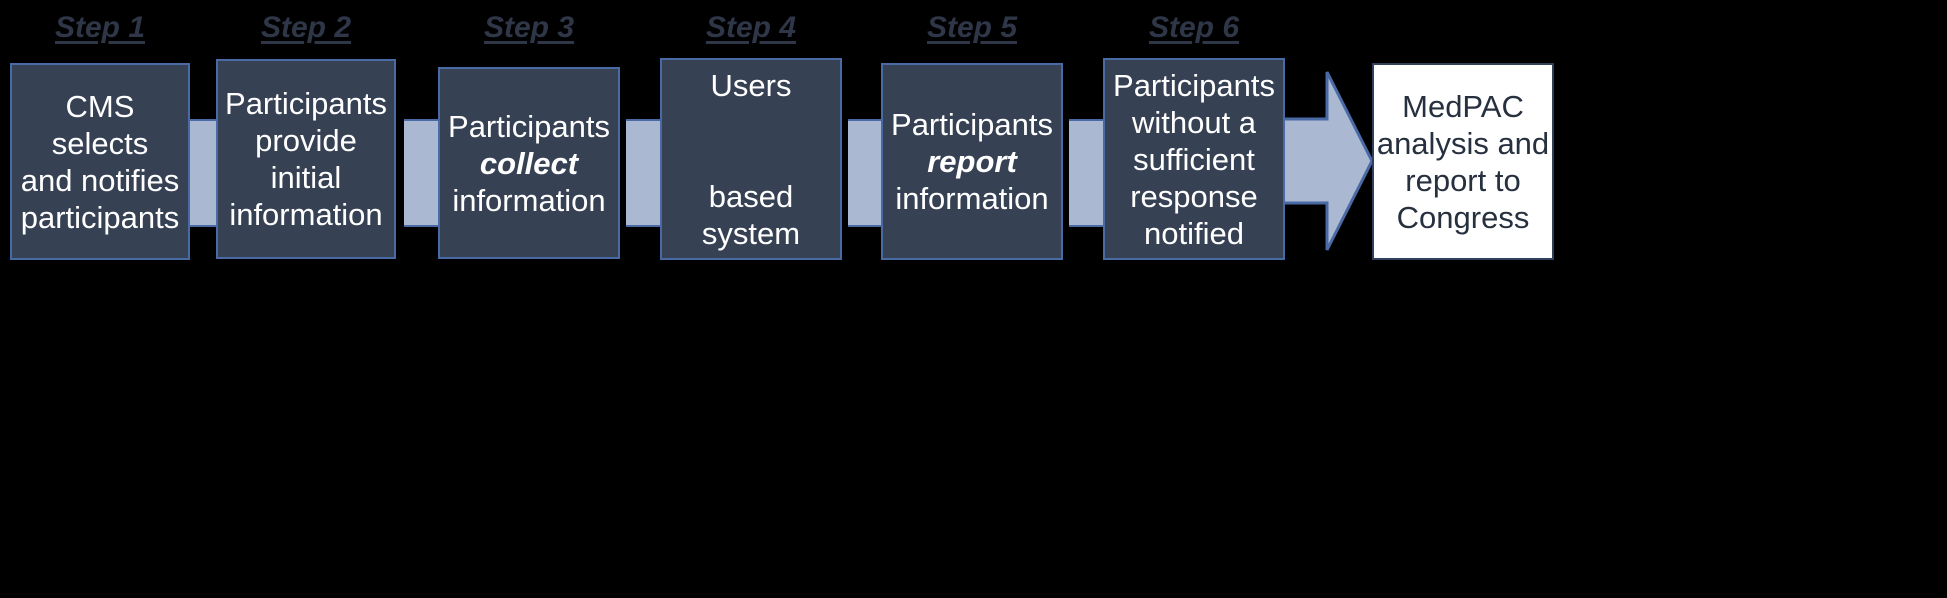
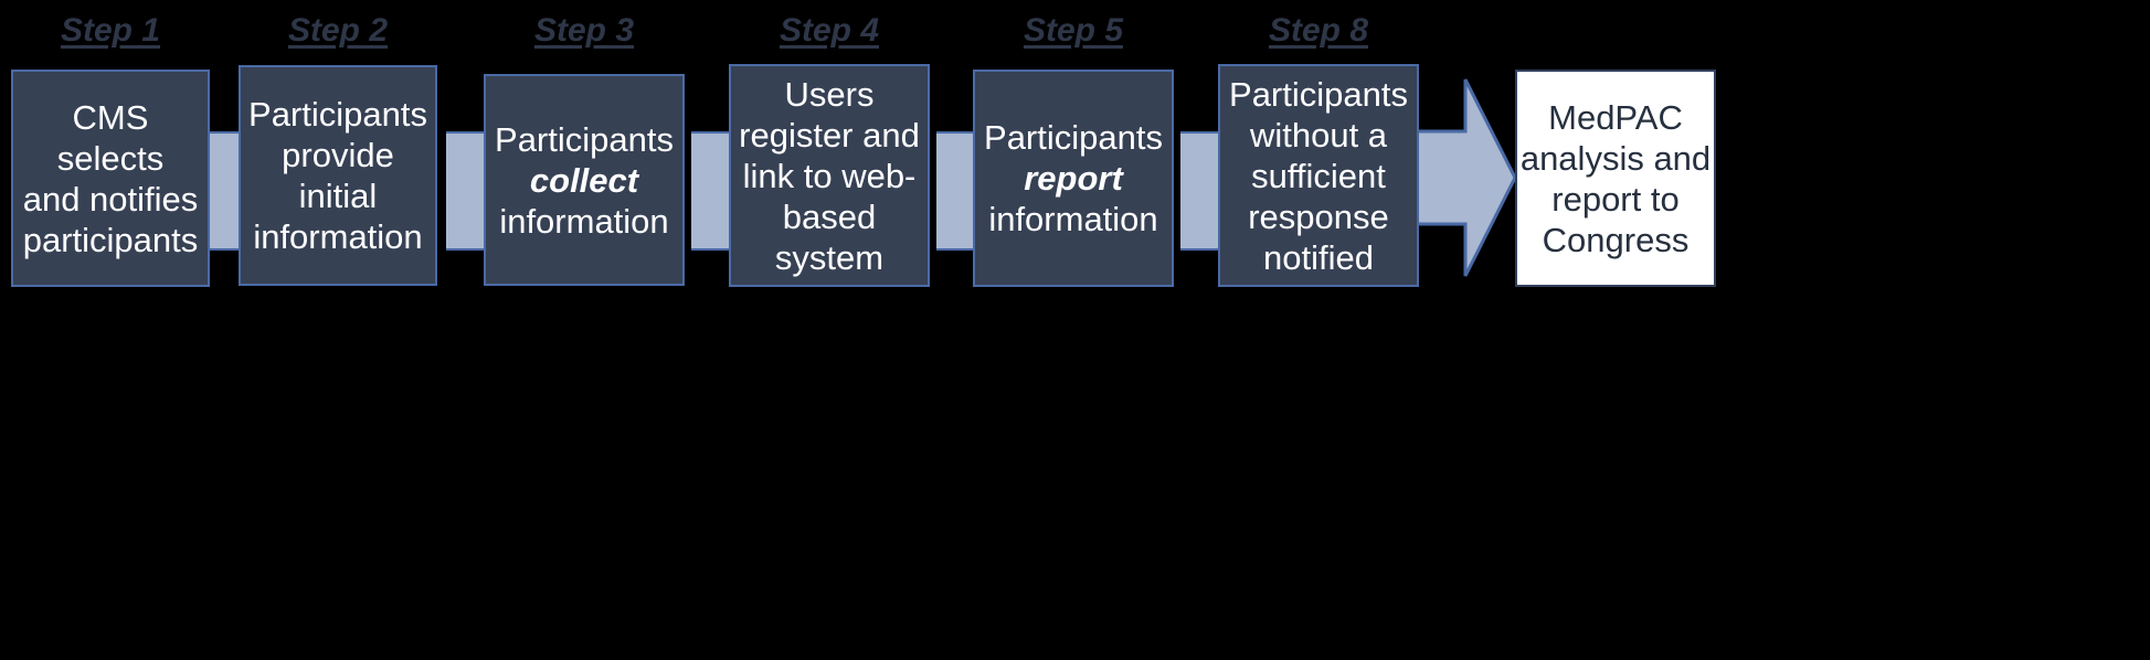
  Step 1
  Step 2
  Step 3
  Step 4
  Step 5
- Step 6
+ Step 8
  CMS selects
  and notifies
  participants
  Participants
  provide
  initial
  information
  Participants
  collect
  information
  Users
+ register and
+ link to web-
  based
  system
  Participants
  report
  information
  Participants
  without a
  sufficient
  response
  notified
  MedPAC
  analysis and
  report to
  Congress
